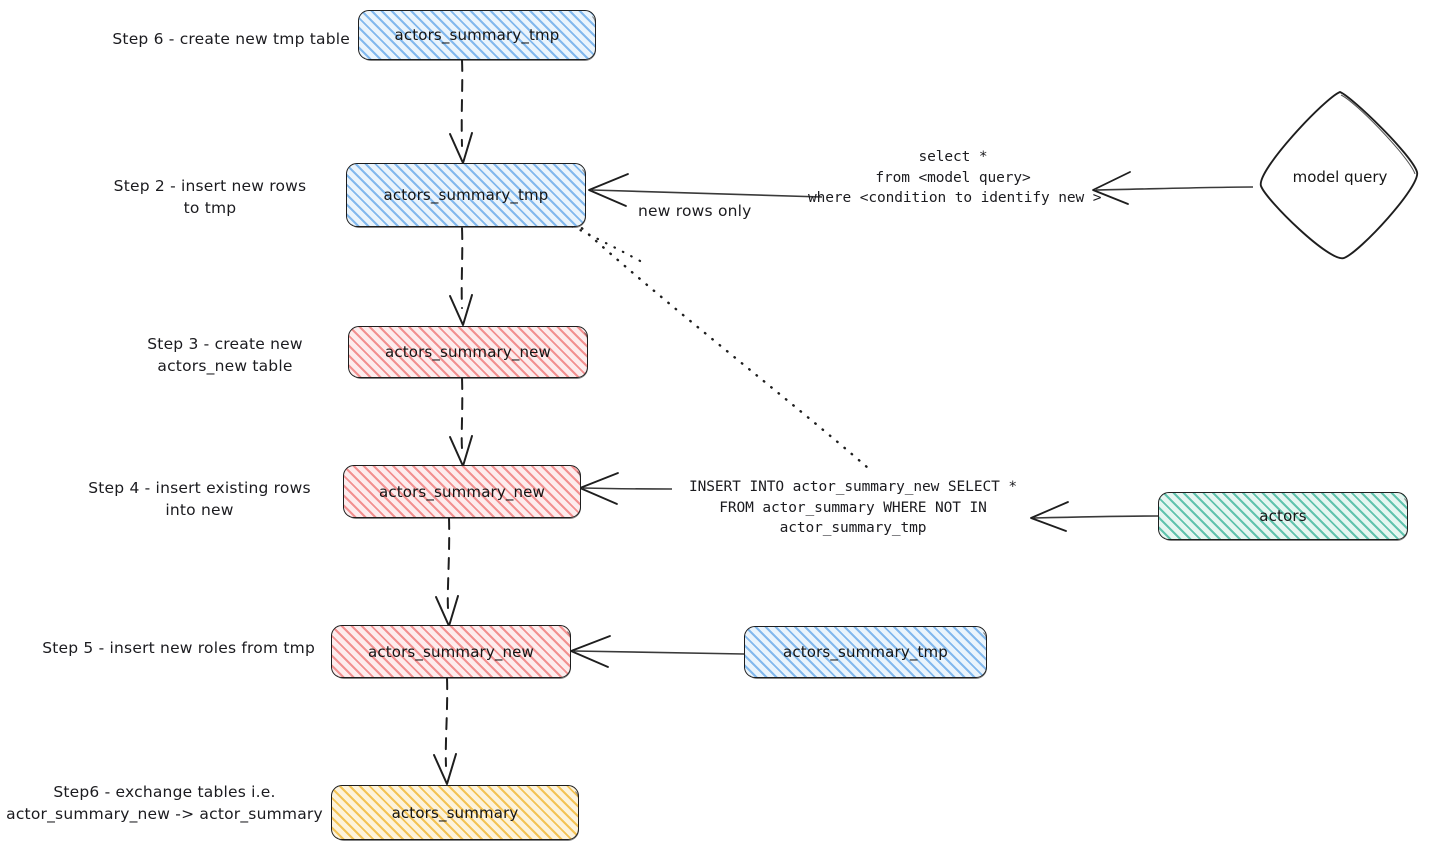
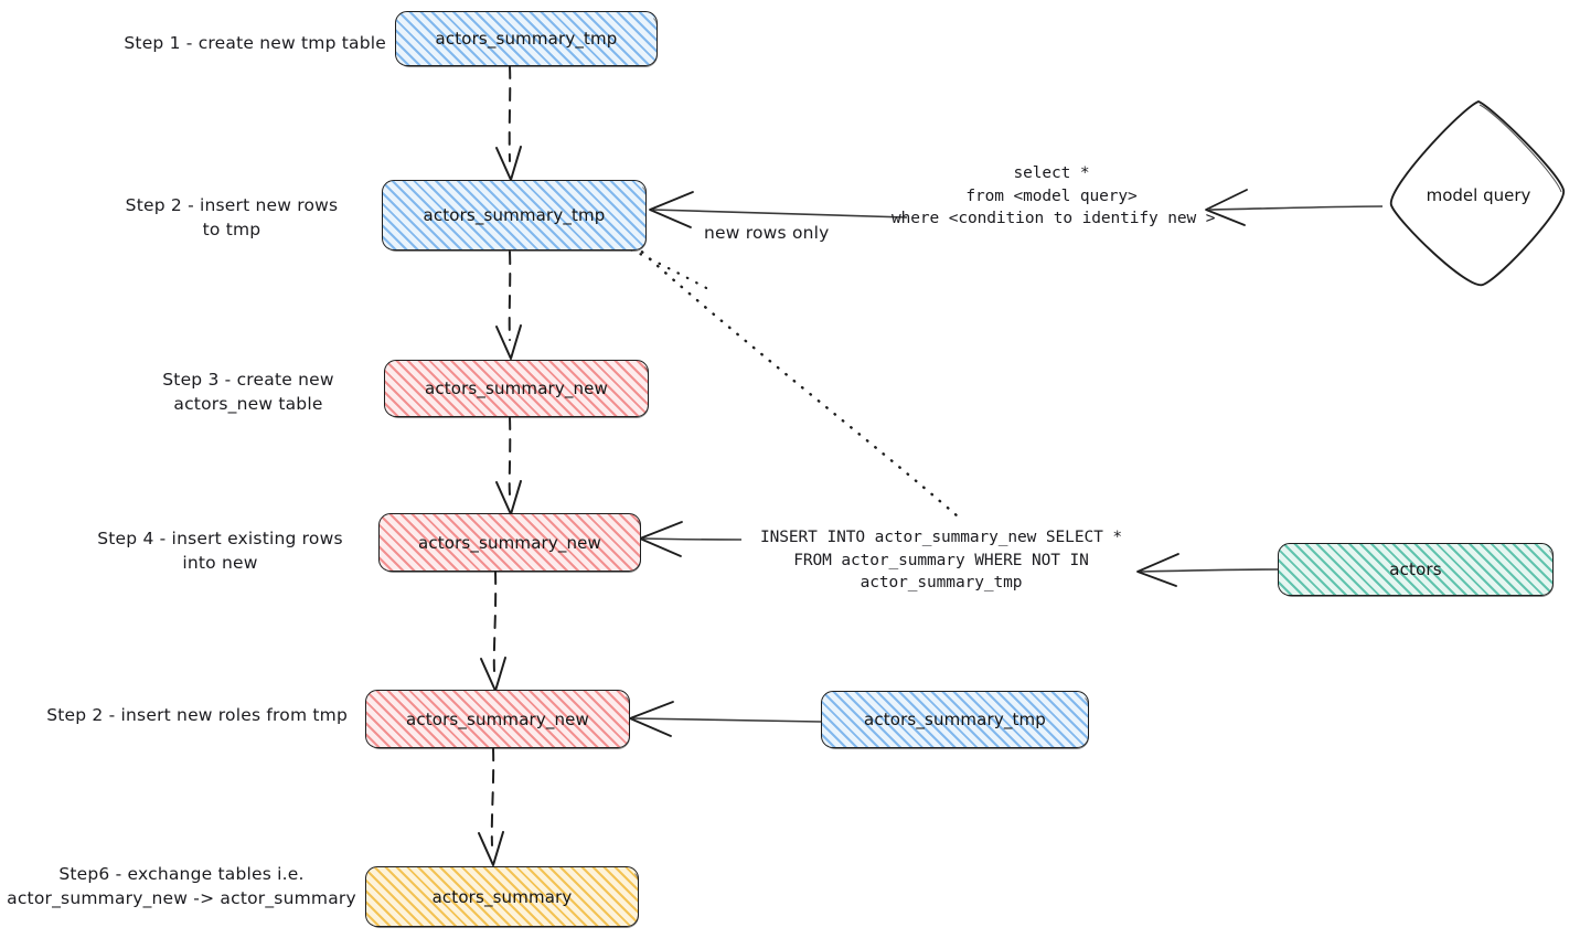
- Step 6 - create new tmp table
+ Step 1 - create new tmp table
  Step 2 - insert new rows
  to tmp
  Step 3 - create new
  actors_new table
  Step 4 - insert existing rows
  into new
- Step 5 - insert new roles from tmp
+ Step 2 - insert new roles from tmp
  Step6 - exchange tables i.e.
  actor_summary_new -> actor_summary
  actors_summary_tmp
  actors_summary_tmp
  actors_summary_new
  actors_summary_new
  actors_summary_new
  actors_summary_tmp
  actors
  actors_summary
  model query
  new rows only
  select *
  from <model query>
  where <condition to identify new >
  INSERT INTO actor_summary_new SELECT *
  FROM actor_summary WHERE NOT IN
  actor_summary_tmp
